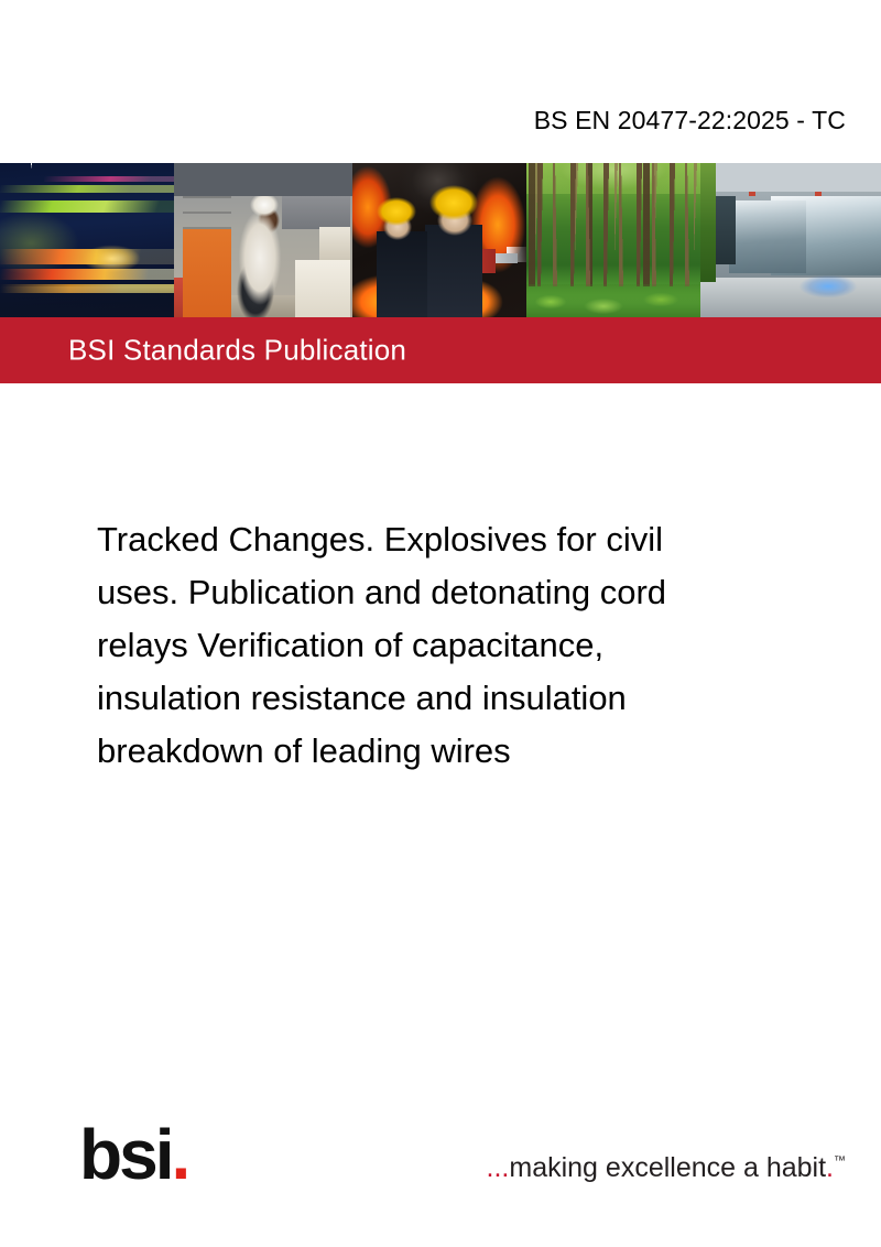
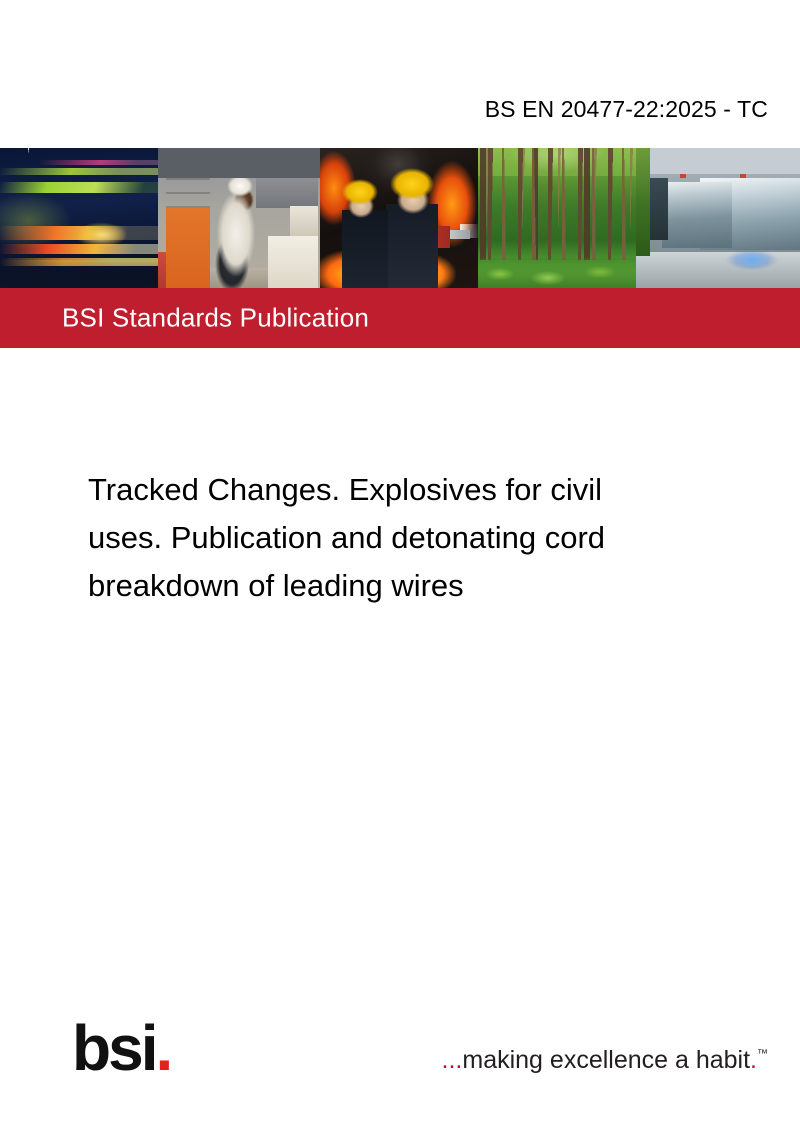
  BS EN 20477-22:2025 - TC
  BSI Standards Publication
  Tracked Changes. Explosives for civil
  uses. Publication and detonating cord
- relays Verification of capacitance,
- insulation resistance and insulation
  breakdown of leading wires
  bsi.
  ...making excellence a habit.™
